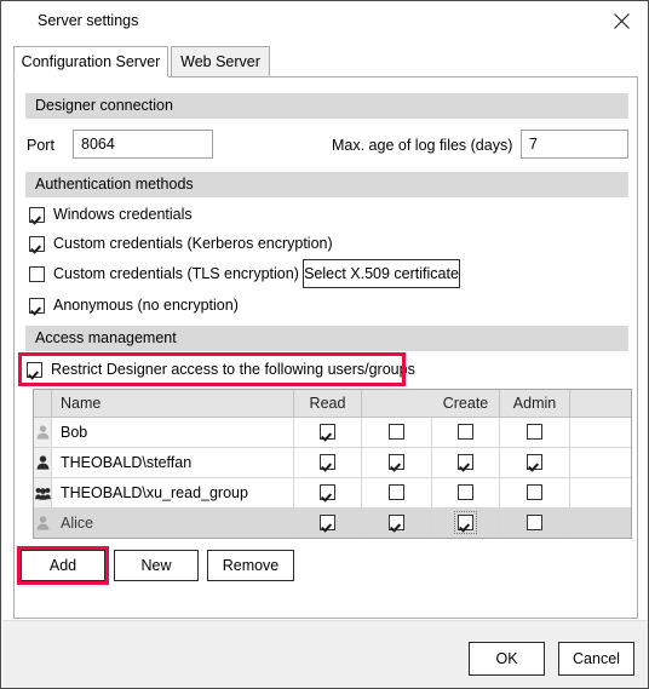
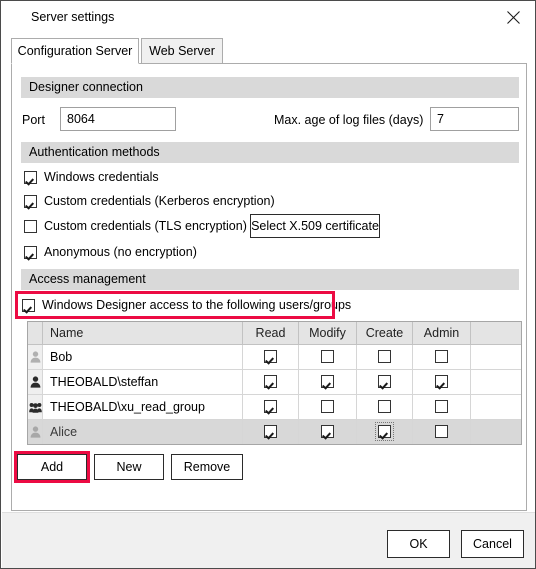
  Server settings
  Configuration Server
  Web Server
  Designer connection
  Port
  8064
  Max. age of log files (days)
  7
  Authentication methods
  Windows credentials
  Custom credentials (Kerberos encryption)
  Custom credentials (TLS encryption)
  Select X.509 certificate
  Anonymous (no encryption)
  Access management
- Restrict Designer access to the following users/groups
+ Windows Designer access to the following users/groups
  Name
  Read
+ Modify
  Create
  Admin
  Bob
  THEOBALD\steffan
  THEOBALD\xu_read_group
  Alice
  Add
  New
  Remove
  OK
  Cancel
